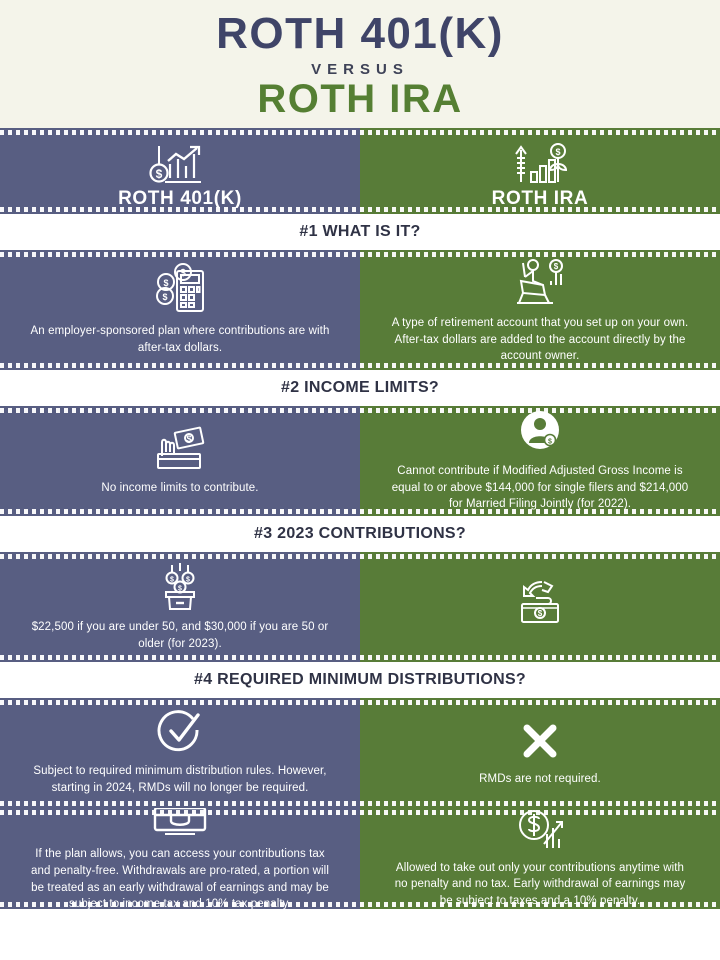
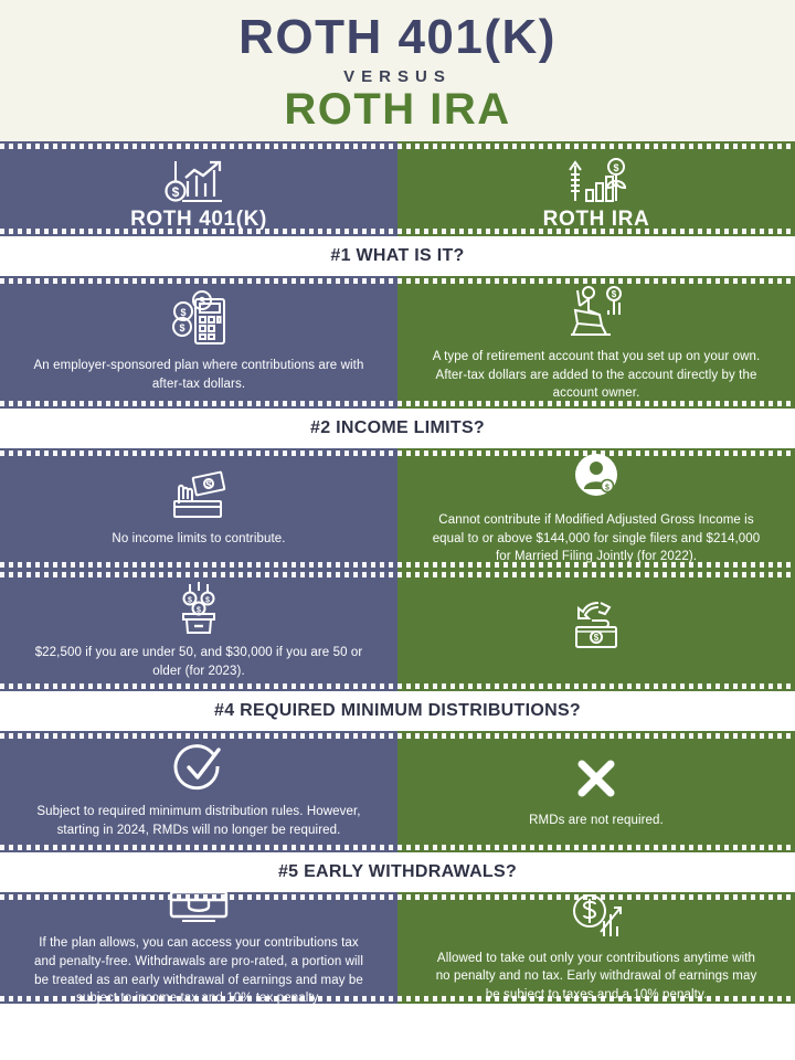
  ROTH 401(K)
  VERSUS
  ROTH IRA
  $
  ROTH 401(K)
  $
  ROTH IRA
  #1 WHAT IS IT?
  $
  $
  $
  An employer-sponsored plan where contributions are with after-tax dollars.
  $
  A type of retirement account that you set up on your own. After-tax dollars are added to the account directly by the account owner.
  #2 INCOME LIMITS?
  $
  No income limits to contribute.
  Cannot contribute if Modified Adjusted Gross Income is equal to or above $144,000 for single filers and $214,000 for Married Filing Jointly (for 2022).
- #3 2023 CONTRIBUTIONS?
  $22,500 if you are under 50, and $30,000 if you are 50 or older (for 2023).
  $
  #4 REQUIRED MINIMUM DISTRIBUTIONS?
  Subject to required minimum distribution rules. However, starting in 2024, RMDs will no longer be required.
  RMDs are not required.
+ #5 EARLY WITHDRAWALS?
  If the plan allows, you can access your contributions tax and penalty-free. Withdrawals are pro-rated, a portion will be treated as an early withdrawal of earnings and may be
  Allowed to take out only your contributions anytime with no penalty and no tax. Early withdrawal of earnings may be subject to taxes and a 10% penalty.
